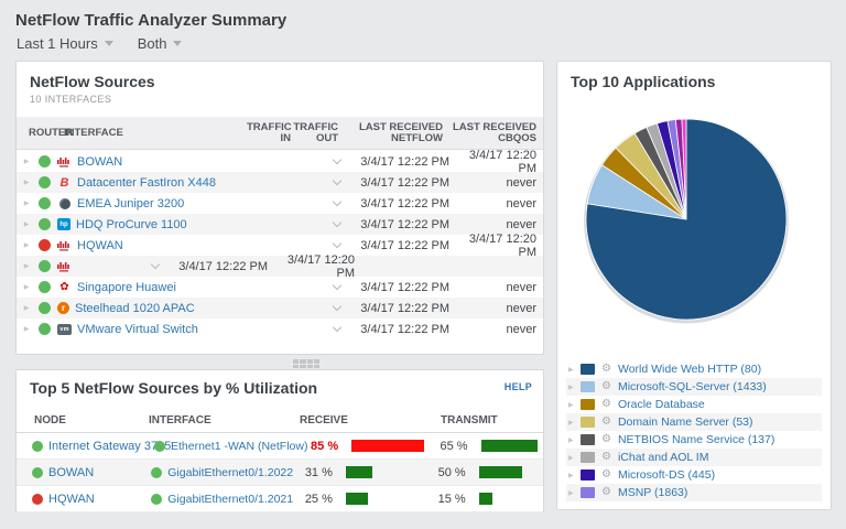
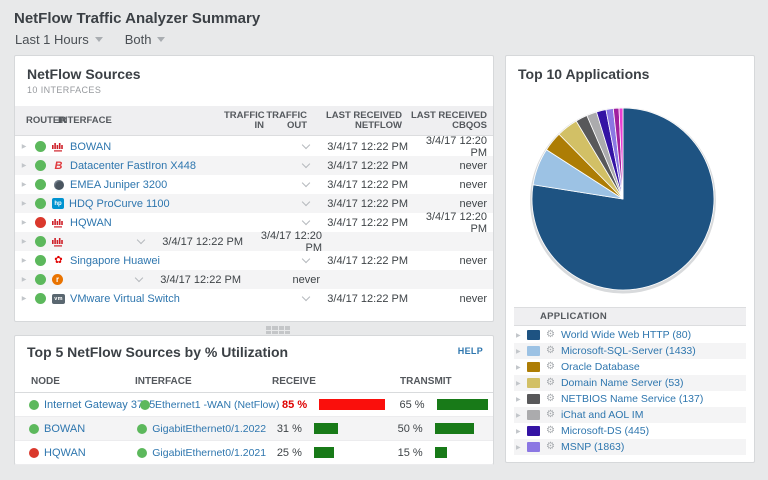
  NetFlow Traffic Analyzer Summary
  Last 1 Hours
  Both
  NetFlow Sources
  10 INTERFACES
  ROUTER
  INTERFACE
  TRAFFIC IN
  TRAFFIC OUT
  LAST RECEIVED NETFLOW
  LAST RECEIVED CBQOS
  BOWAN
  3/4/17 12:22 PM
  3/4/17 12:20 PM
  B
  Datacenter FastIron X448
  3/4/17 12:22 PM
  never
  EMEA Juniper 3200
  3/4/17 12:22 PM
  never
  HDQ ProCurve 1100
  3/4/17 12:22 PM
  never
  HQWAN
  3/4/17 12:22 PM
  3/4/17 12:20 PM
  3/4/17 12:22 PM
  3/4/17 12:20 PM
  ✿
  Singapore Huawei
  3/4/17 12:22 PM
  never
  r
- Steelhead 1020 APAC
  3/4/17 12:22 PM
  never
  VMware Virtual Switch
  3/4/17 12:22 PM
  never
  Top 5 NetFlow Sources by % Utilization
  HELP
  NODE
  INTERFACE
  RECEIVE
  TRANSMIT
  Internet Gateway 35
  Ethernet1 -WAN (NetFlow
  85 %
  65 %
  BOWAN
  GigabitEthernet0/1.2022
  31 %
  50 %
  HQWAN
  GigabitEthernet0/1.2021
  25 %
  15 %
  Top 10 Applications
+ APPLICATION
  ⚙
  World Wide Web HTTP (80)
  ⚙
  Microsoft-SQL-Server (1433)
  ⚙
  Oracle Database
  ⚙
  Domain Name Server (53)
  ⚙
  NETBIOS Name Service (137)
  ⚙
  iChat and AOL IM
  ⚙
  Microsoft-DS (445)
  ⚙
  MSNP (1863)
